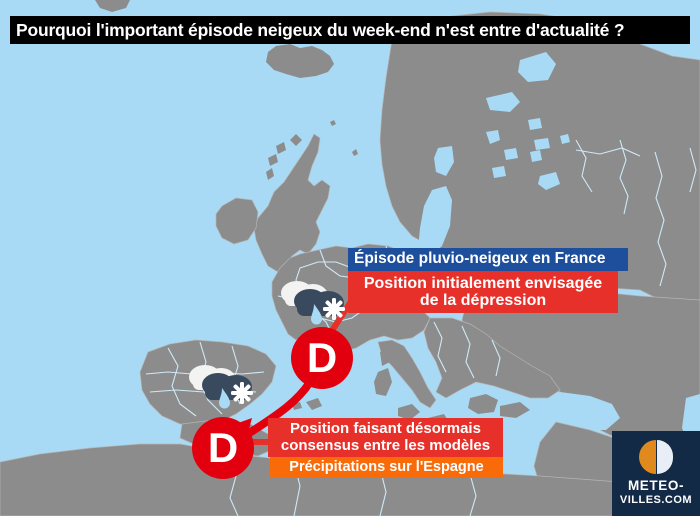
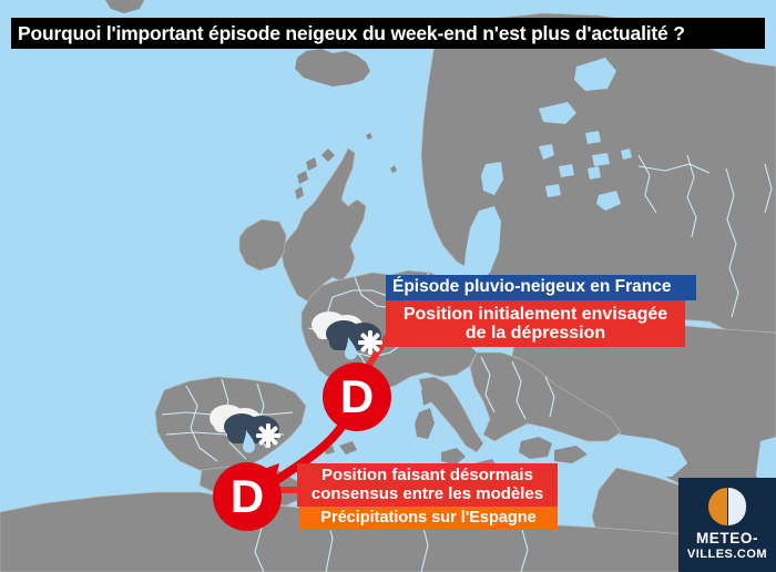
- Pourquoi l'important épisode neigeux du week-end n'est entre d'actualité ?
+ Pourquoi l'important épisode neigeux du week-end n'est plus d'actualité ?
  Épisode pluvio-neigeux en France
  Position initialement envisagée
  de la dépression
  Position faisant désormais
  consensus entre les modèles
  Précipitations sur l'Espagne
  D
  D
  METEO-
  VILLES.COM
